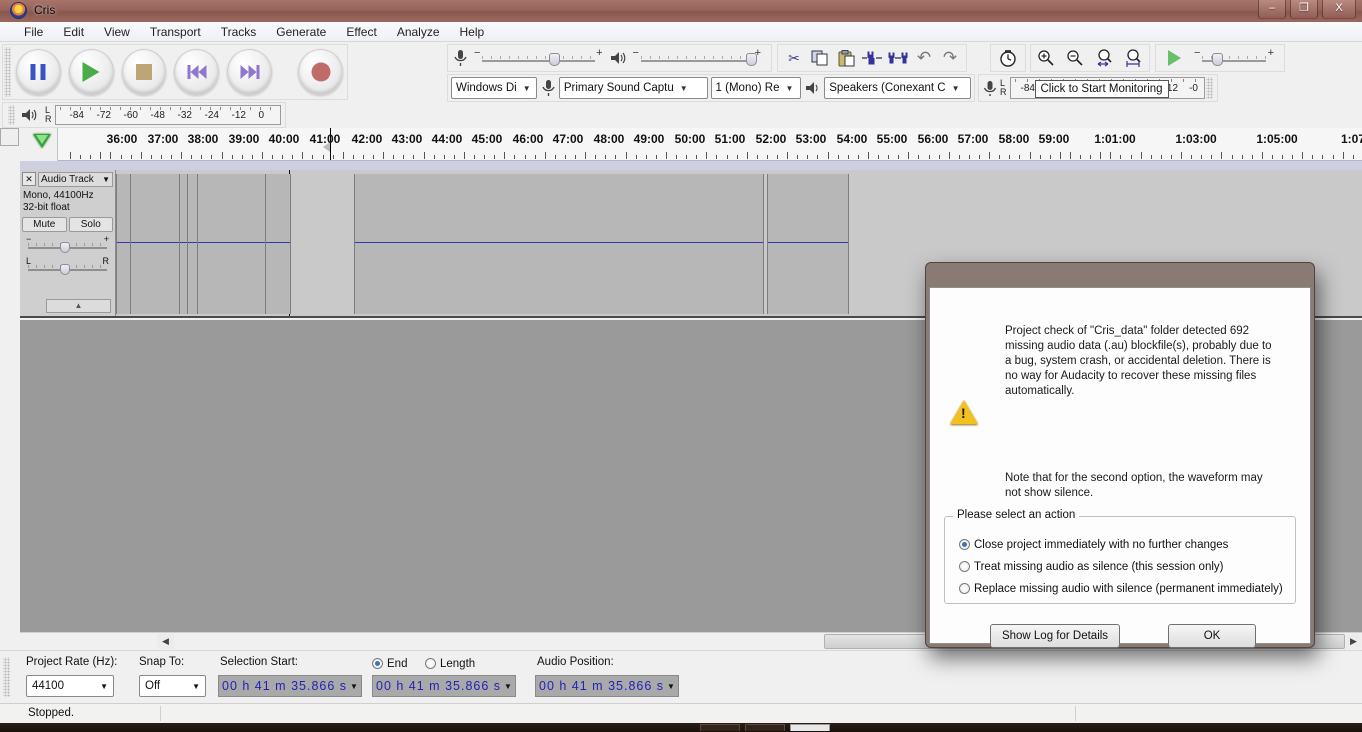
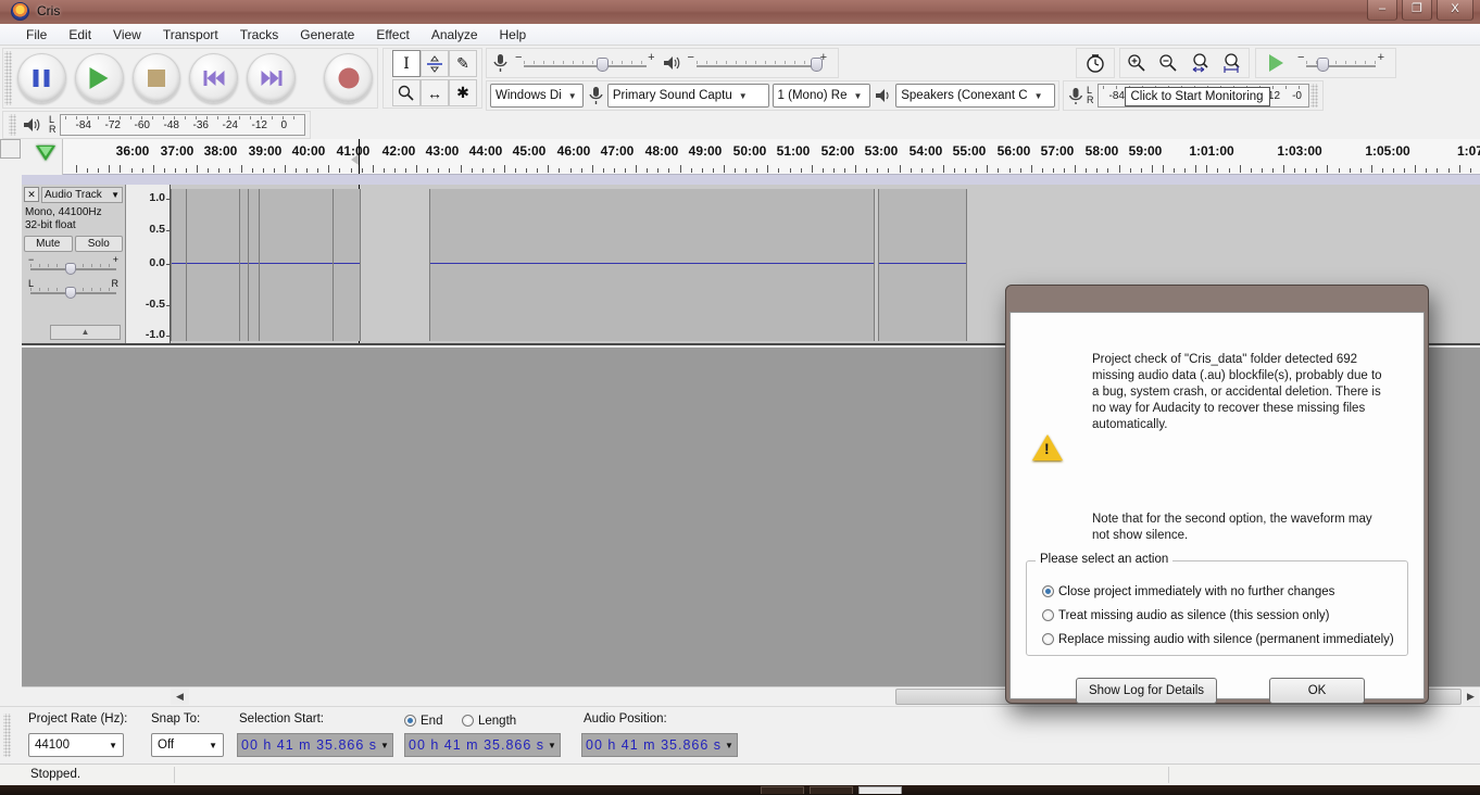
  Cris
  –
  ❐
  X
  File
  Edit
  View
  Transport
  Tracks
  Generate
  Effect
  Analyze
  Help
+ I
+ ✎
+ ↔
+ ✱
  −
  +
  −
  +
- ✂
- ↶
- ↷
  −
  +
  Windows Di
  ▼
  Primary Sound Captu
  ▼
  1 (Mono) Re
  ▼
  Speakers (Conexant C
  ▼
  L
  R
  -84
  Click to Start Monitoring
  -0
  L
  R
  -84
  -72
  -60
  -48
- -32
+ -36
  -24
  -12
  0
  36:00
  37:00
  38:00
  39:00
  40:00
  41:00
  42:00
  43:00
  44:00
  45:00
  46:00
  47:00
  48:00
  49:00
  50:00
  51:00
  52:00
  53:00
  54:00
  55:00
  56:00
  57:00
  58:00
  59:00
  1:01:00
  1:03:00
  1:05:00
  ✕
  Audio Track
  ▼
  Mono, 44100Hz
  32-bit float
  Mute
  Solo
  −
  +
  L
  R
  ▲
+ 1.0
+ 0.5
+ 0.0
+ -0.5
+ -1.0
  ◀
  ▶
  Project Rate (Hz):
  44100
  ▼
  Snap To:
  Off
  ▼
  Selection Start:
  00 h 41 m 35.866 s
  ▼
  End
  Length
  00 h 41 m 35.866 s
  ▼
  Audio Position:
  00 h 41 m 35.866 s
  ▼
  Stopped.
  Project check of "Cris_data" folder detected 692 missing audio data (.au) blockfile(s), probably due to a bug, system crash, or accidental deletion. There is no way for Audacity to recover these missing files automatically.
  Note that for the second option, the waveform may not show silence.
  Please select an action
  Close project immediately with no further changes
  Treat missing audio as silence (this session only)
  Replace missing audio with silence (permanent immediately)
  Show Log for Details
  OK
